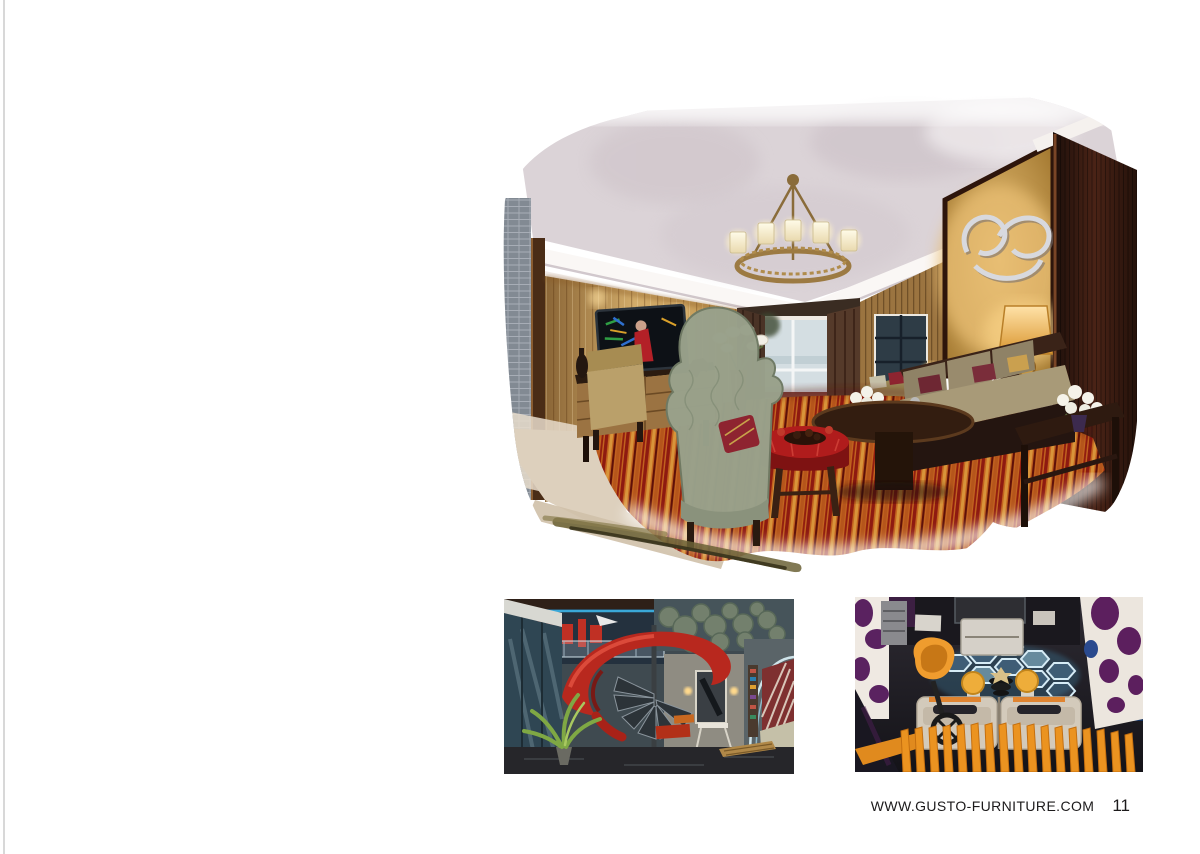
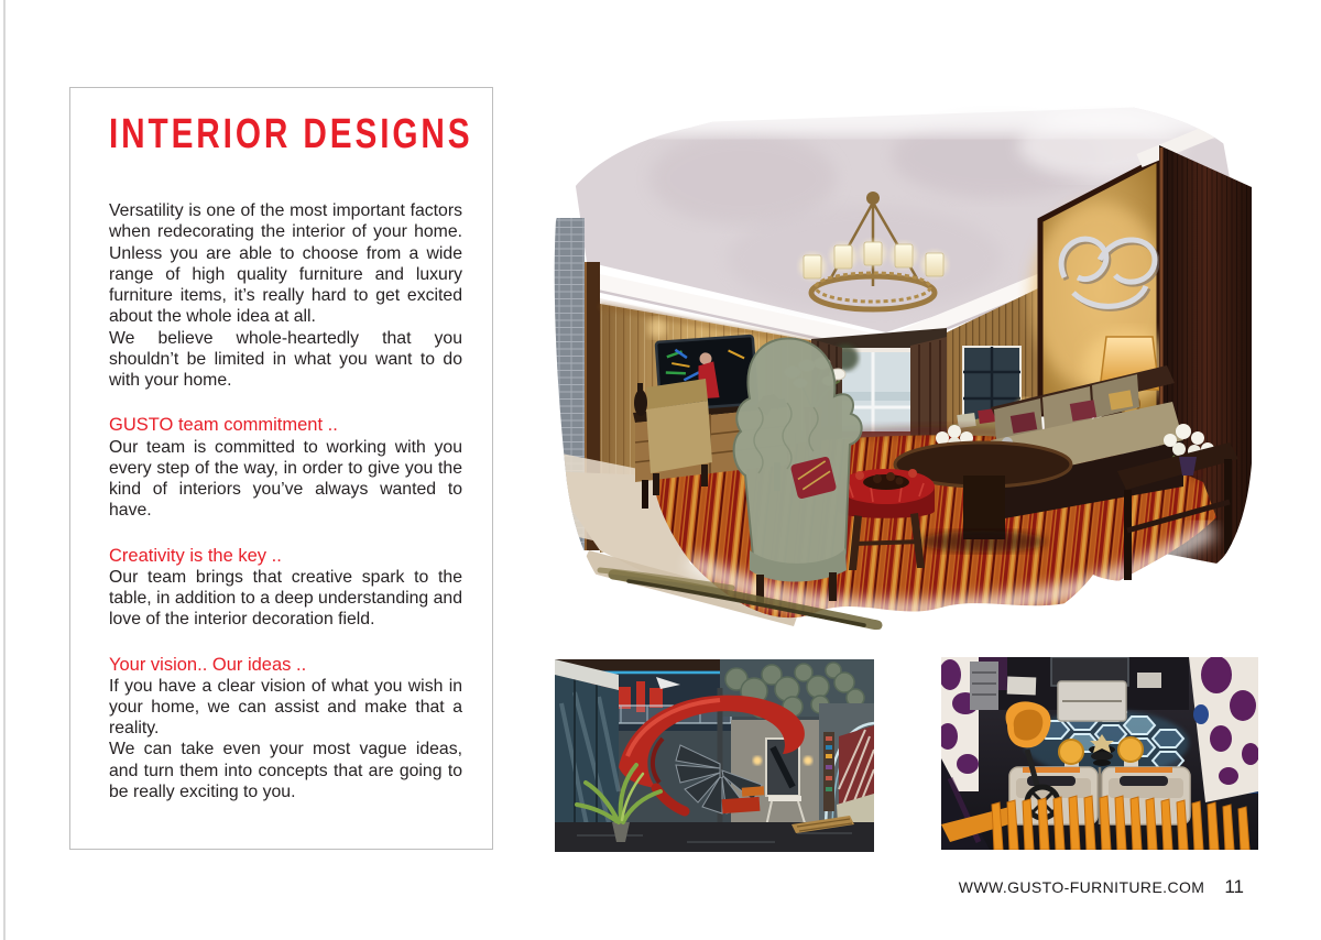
+ INTERIOR DESIGNS
+ Versatility is one of the most important factors when redecorating the interior of your home. Unless you are able to choose from a wide range of high quality furniture and luxury furniture items, it’s really hard to get excited about the whole idea at all.
+ We believe whole-heartedly that you shouldn’t be limited in what you want to do with your home.
+ GUSTO team commitment ..
+ Our team is committed to working with you every step of the way, in order to give you the kind of interiors you’ve always wanted to have.
+ Creativity is the key ..
+ Our team brings that creative spark to the table, in addition to a deep understanding and love of the interior decoration field.
+ Your vision.. Our ideas ..
+ If you have a clear vision of what you wish in your home, we can assist and make that a reality.
+ We can take even your most vague ideas, and turn them into concepts that are going to be really exciting to you.
  WWW.GUSTO-FURNITURE.COM
  11
